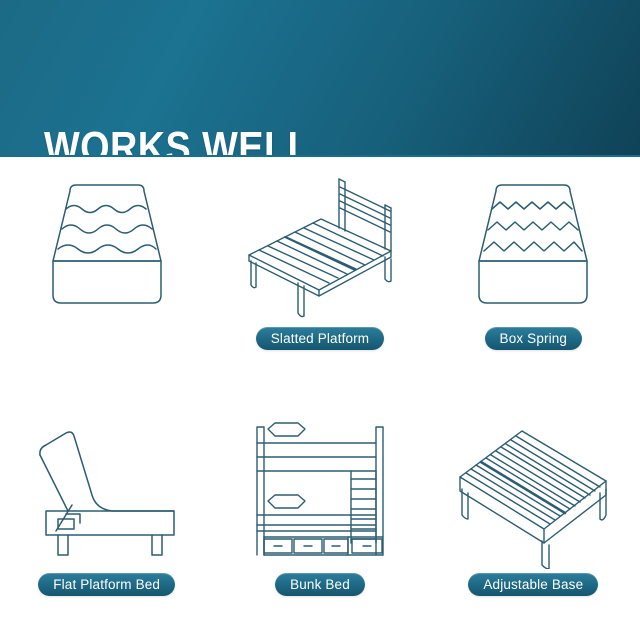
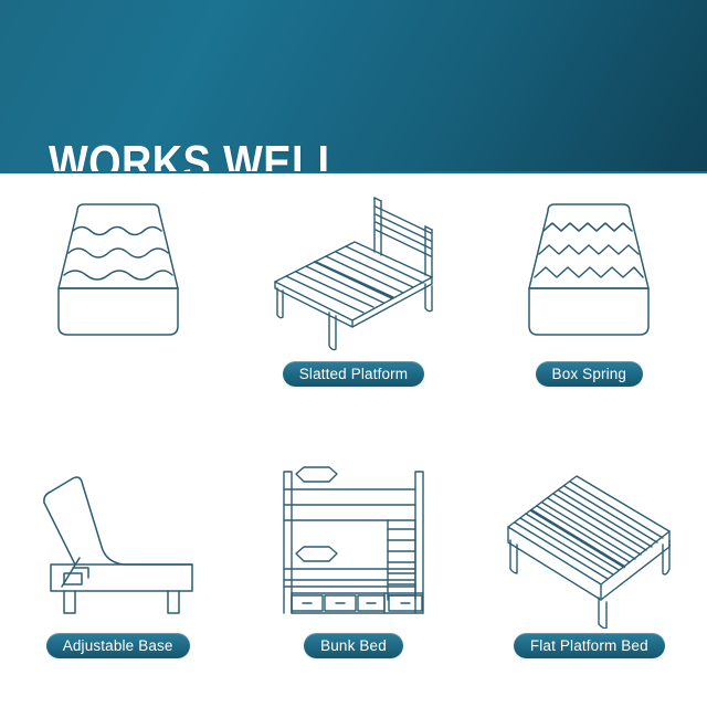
  WORKS WELL
  Slatted Platform
  Box Spring
- Flat Platform Bed
+ Adjustable Base
  Bunk Bed
- Adjustable Base
+ Flat Platform Bed
